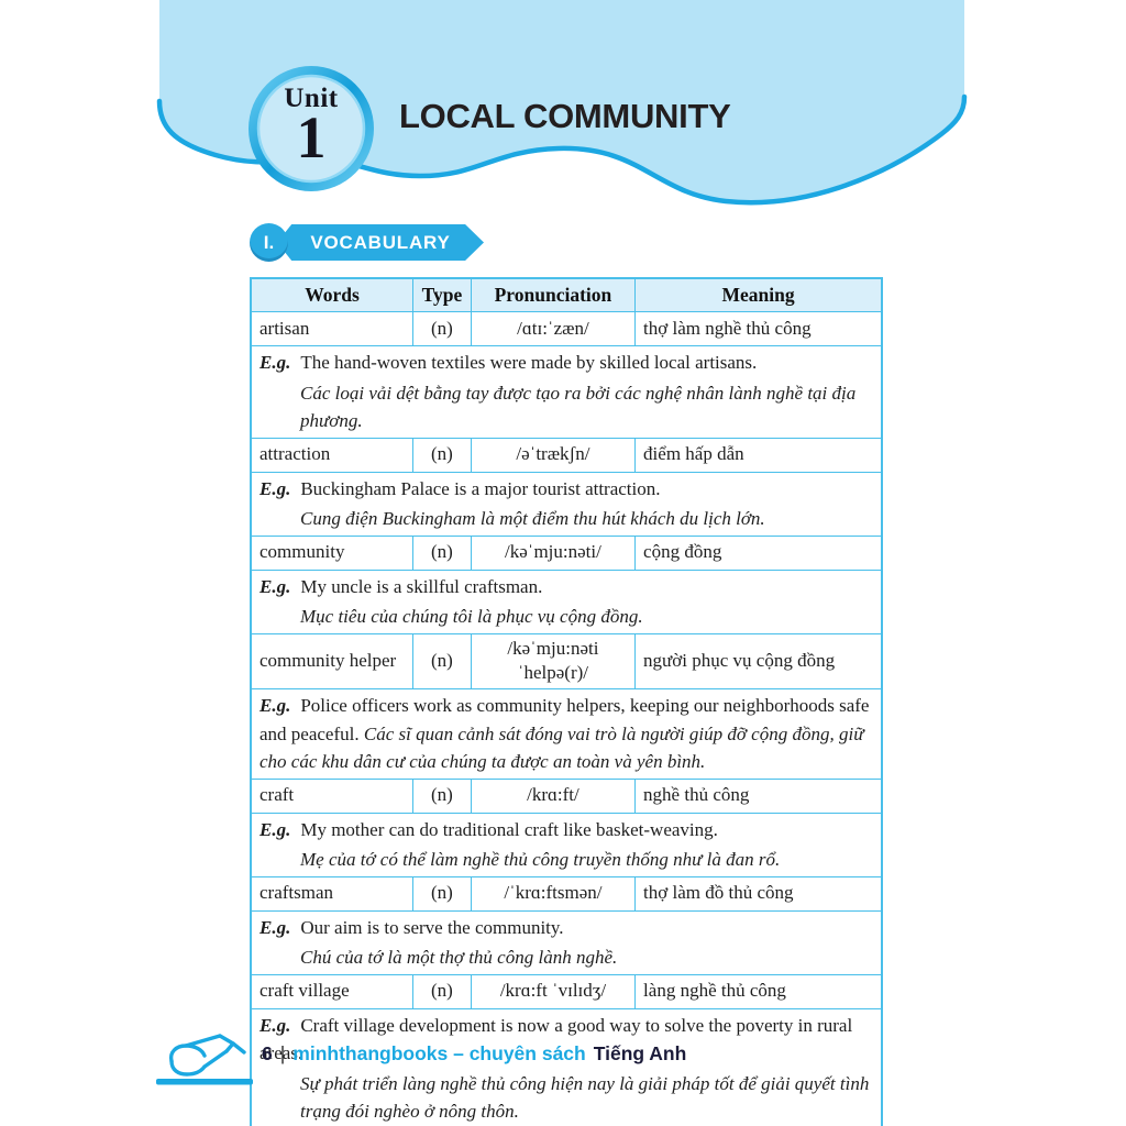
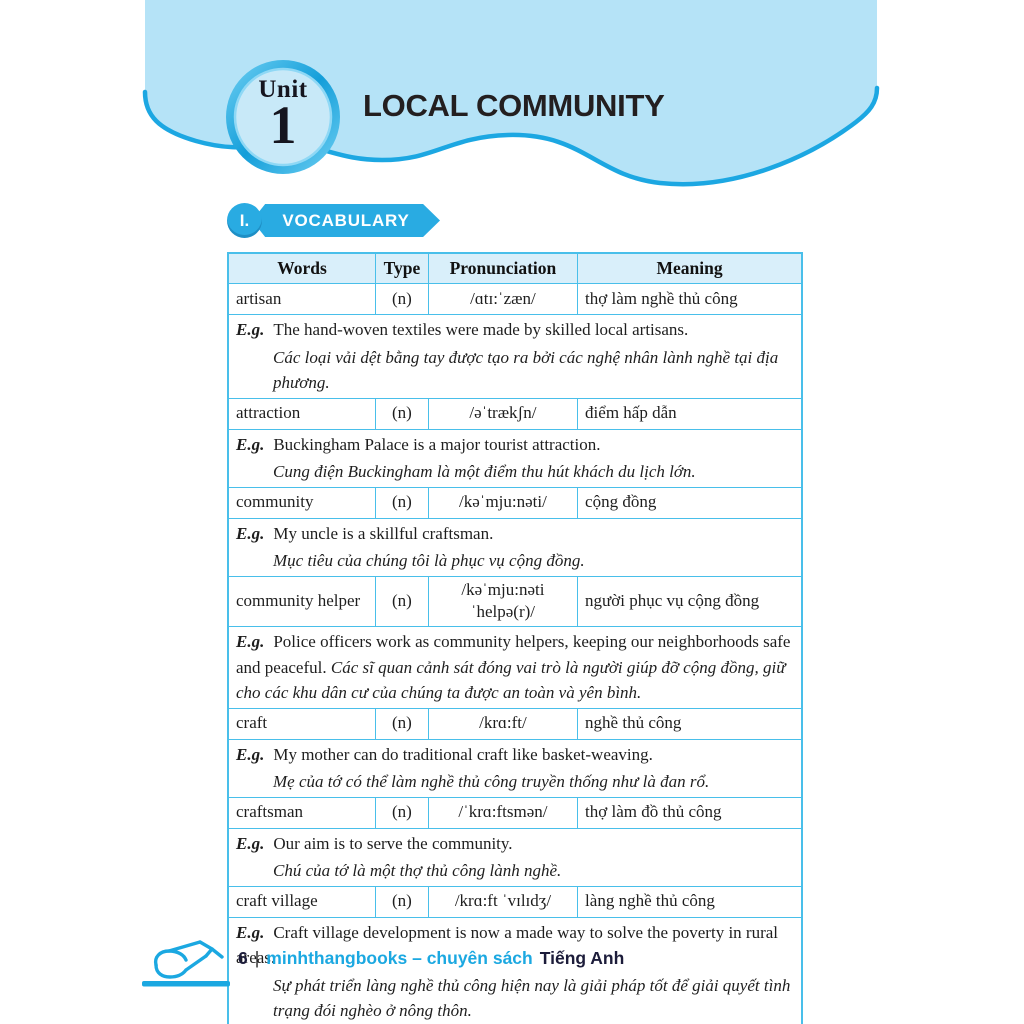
  Unit
  1
  LOCAL COMMUNITY
  I.
  VOCABULARY
  Words	Type	Pronunciation	Meaning
  artisan	(n)	/ɑtɪ:ˈzæn/	thợ làm nghề thủ công
  E.g. The hand-woven textiles were made by skilled local artisans. Các loại vải dệt bằng tay được tạo ra bởi các nghệ nhân lành nghề tại địa phương.
  attraction	(n)	/əˈtrækʃn/	điểm hấp dẫn
  E.g. Buckingham Palace is a major tourist attraction. Cung điện Buckingham là một điểm thu hút khách du lịch lớn.
  community	(n)	/kəˈmju:nəti/	cộng đồng
  E.g. My uncle is a skillful craftsman. Mục tiêu của chúng tôi là phục vụ cộng đồng.
  community helper	(n)	/kəˈmju:nəti ˈhelpə(r)/	người phục vụ cộng đồng
  E.g. Police officers work as community helpers, keeping our neighborhoods safe and peaceful. Các sĩ quan cảnh sát đóng vai trò là người giúp đỡ cộng đồng, giữ cho các khu dân cư của chúng ta được an toàn và yên bình.
  craft	(n)	/krɑ:ft/	nghề thủ công
  E.g. My mother can do traditional craft like basket-weaving. Mẹ của tớ có thể làm nghề thủ công truyền thống như là đan rổ.
  craftsman	(n)	/ˈkrɑ:ftsmən/	thợ làm đồ thủ công
  E.g. Our aim is to serve the community. Chú của tớ là một thợ thủ công lành nghề.
  craft village	(n)	/krɑ:ft ˈvɪlɪdʒ/	làng nghề thủ công
- E.g. Craft village development is now a good way to solve the poverty in rural areas. Sự phát triển làng nghề thủ công hiện nay là giải pháp tốt để giải quyết tình trạng đói nghèo ở nông thôn.
+ E.g. Craft village development is now a made way to solve the poverty in rural areas. Sự phát triển làng nghề thủ công hiện nay là giải pháp tốt để giải quyết tình trạng đói nghèo ở nông thôn.
  6
  |
  minhthangbooks – chuyên sách
  Tiếng Anh
